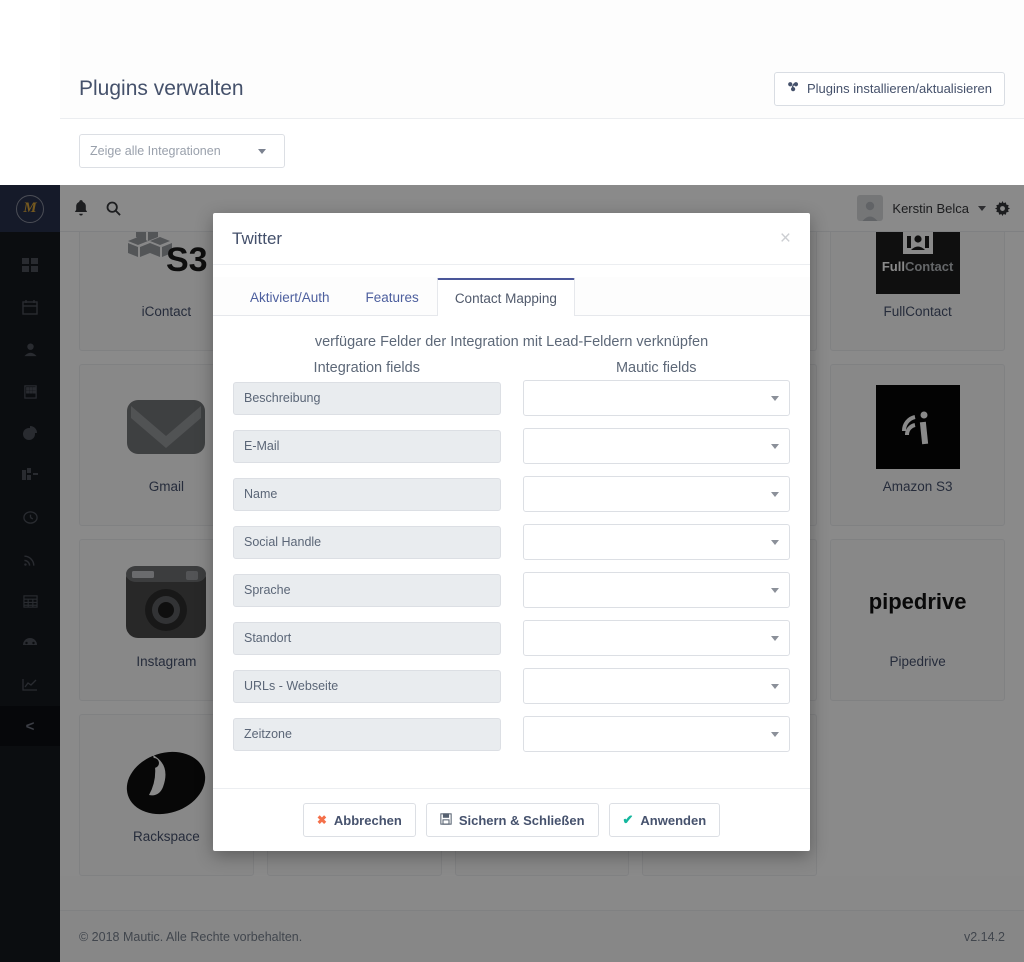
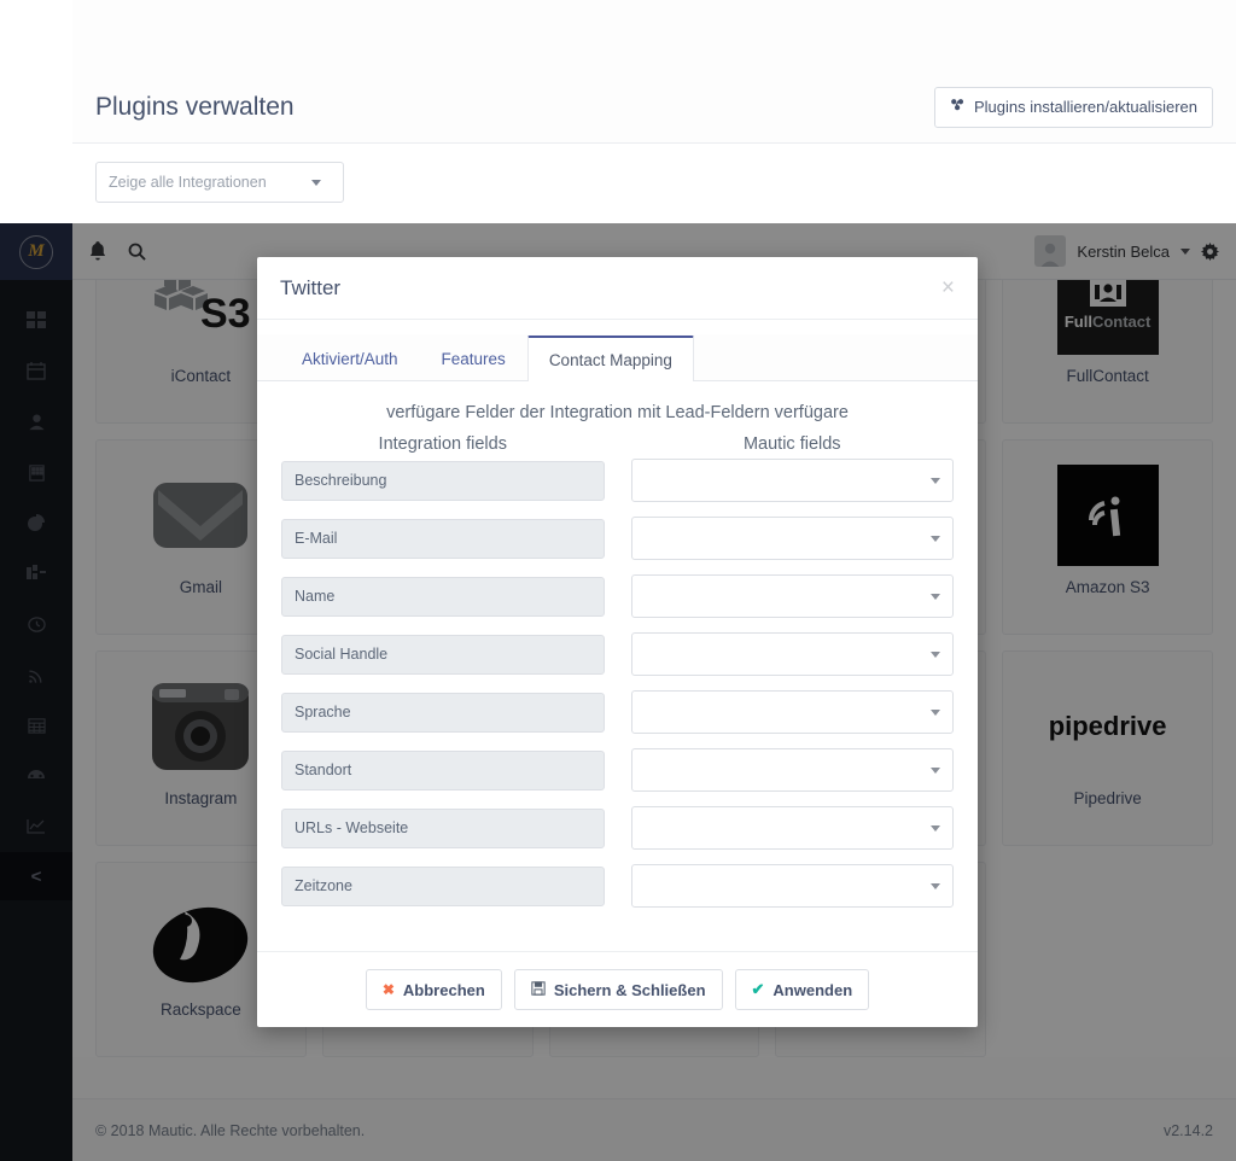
  Plugins verwalten
  Plugins installieren/aktualisieren
  Zeige alle Integrationen
  S3
  iContact
  FullContact
  FullContact
  Gmail
  Amazon S3
  Instagram
  pipedrive
  Pipedrive
  Rackspace
  © 2018 Mautic. Alle Rechte vorbehalten.
  v2.14.2
  M
  <
  Kerstin Belca
  Twitter
  ×
  Aktiviert/Auth
  Features
  Contact Mapping
- verfügare Felder der Integration mit Lead-Feldern verknüpfen
+ verfügare Felder der Integration mit Lead-Feldern verfügare
  Integration fields
  Mautic fields
  Beschreibung
  E-Mail
  Name
  Social Handle
  Sprache
  Standort
  URLs - Webseite
  Zeitzone
  ✖
  Abbrechen
  Sichern & Schließen
  ✔
  Anwenden
